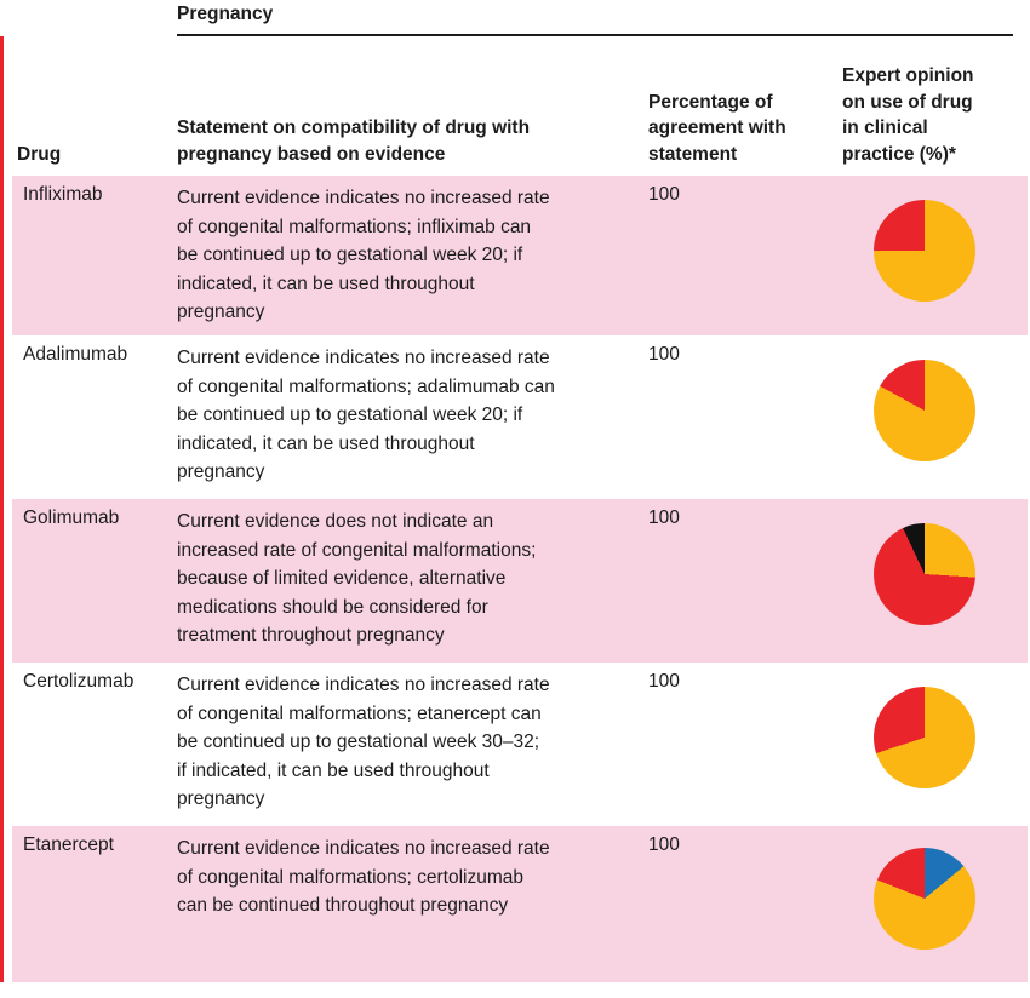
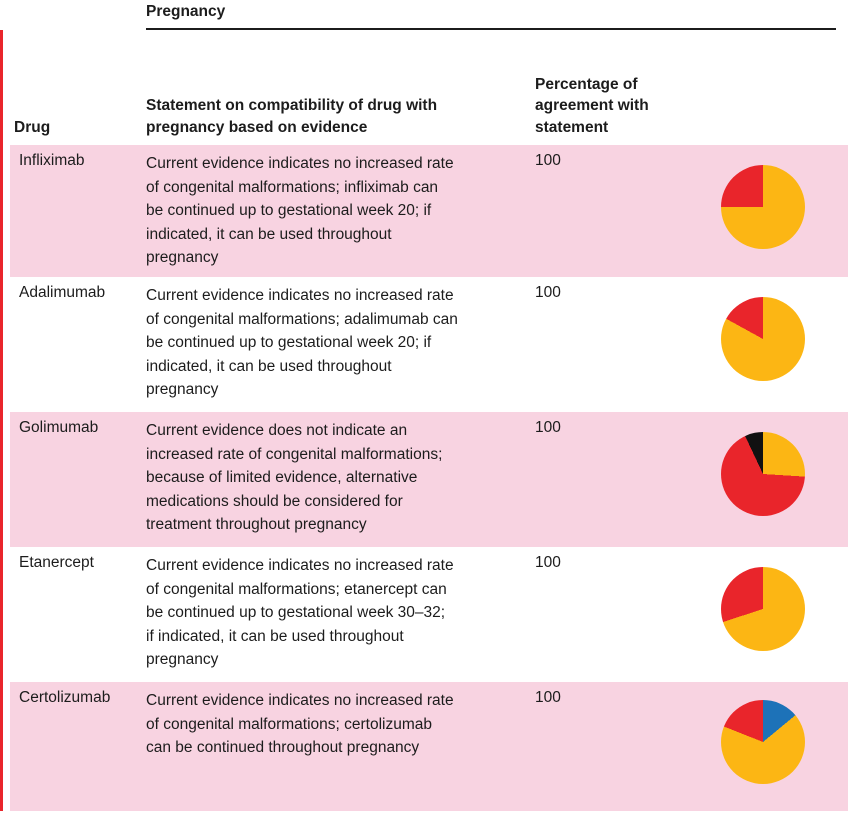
  Pregnancy
  Drug
  Statement on compatibility of drug with
  pregnancy based on evidence
  Percentage of
  agreement with
  statement
- Expert opinion
- on use of drug
- in clinical
- practice (%)*
  Infliximab
  Current evidence indicates no increased rate
  of congenital malformations; infliximab can
  be continued up to gestational week 20; if
  indicated, it can be used throughout
  pregnancy
  100
  Adalimumab
  Current evidence indicates no increased rate
  of congenital malformations; adalimumab can
  be continued up to gestational week 20; if
  indicated, it can be used throughout
  pregnancy
  100
  Golimumab
  Current evidence does not indicate an
  increased rate of congenital malformations;
  because of limited evidence, alternative
  medications should be considered for
  treatment throughout pregnancy
  100
- Certolizumab
+ Etanercept
  Current evidence indicates no increased rate
  of congenital malformations; etanercept can
  be continued up to gestational week 30–32;
  if indicated, it can be used throughout
  pregnancy
  100
- Etanercept
+ Certolizumab
  Current evidence indicates no increased rate
  of congenital malformations; certolizumab
  can be continued throughout pregnancy
  100
